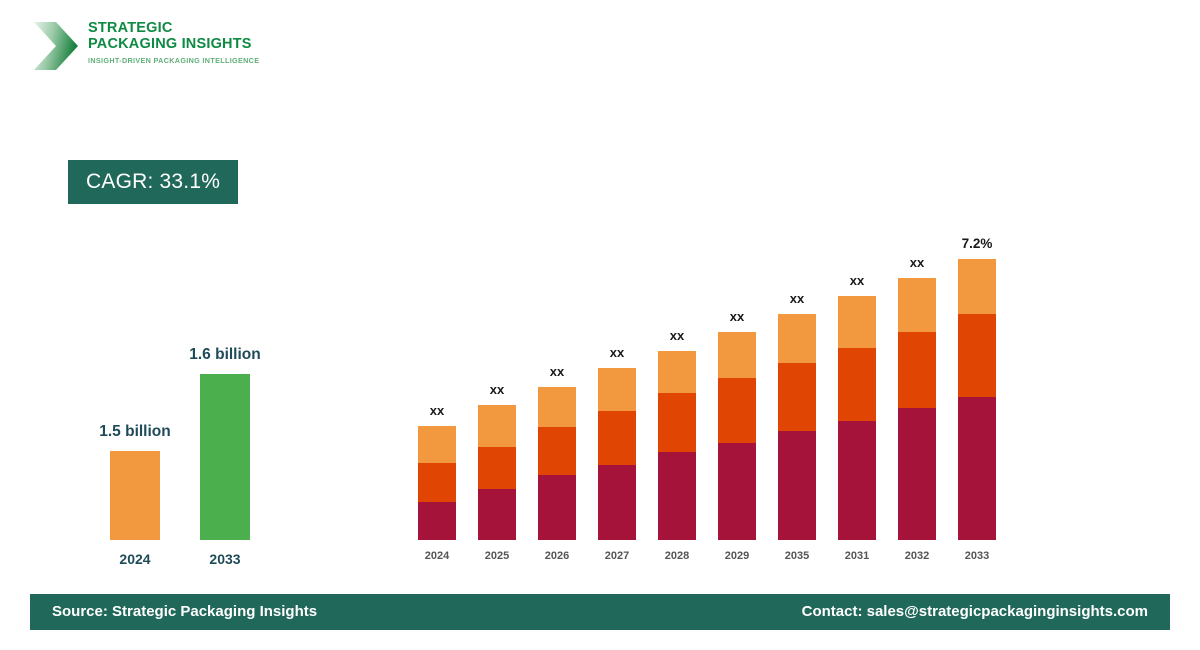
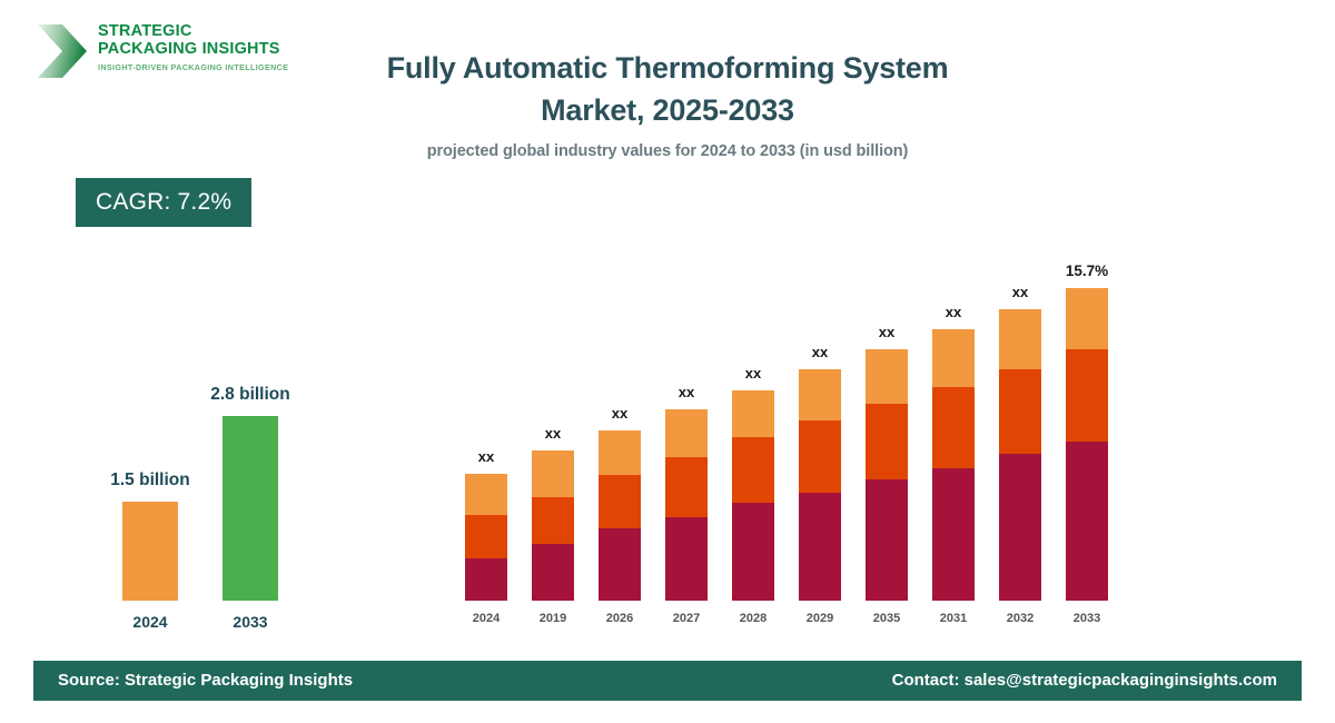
  STRATEGIC
  PACKAGING INSIGHTS
  INSIGHT-DRIVEN PACKAGING INTELLIGENCE
+ Fully Automatic Thermoforming System Market, 2025-2033
+ projected global industry values for 2024 to 2033 (in usd billion)
- CAGR: 33.1%
+ CAGR: 7.2%
  1.5 billion
  2024
- 1.6 billion
+ 2.8 billion
  2033
  xx
  2024
  xx
- 2025
+ 2019
  xx
  2026
  xx
  2027
  xx
  2028
  xx
  2029
  xx
  2035
  xx
  2031
  xx
  2032
- 7.2%
+ 15.7%
  2033
  Source: Strategic Packaging Insights
  Contact: sales@strategicpackaginginsights.com
